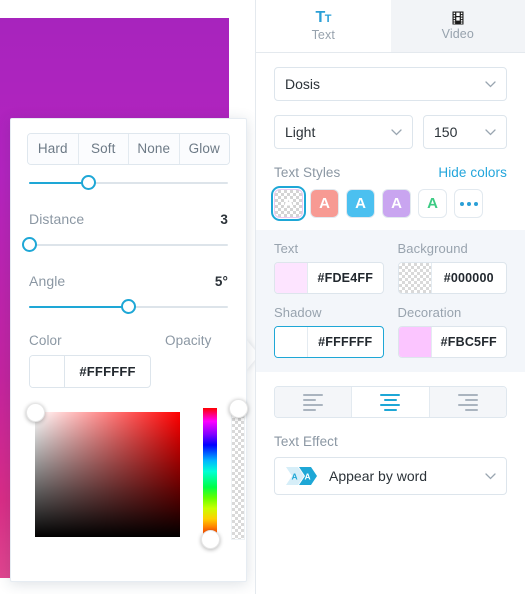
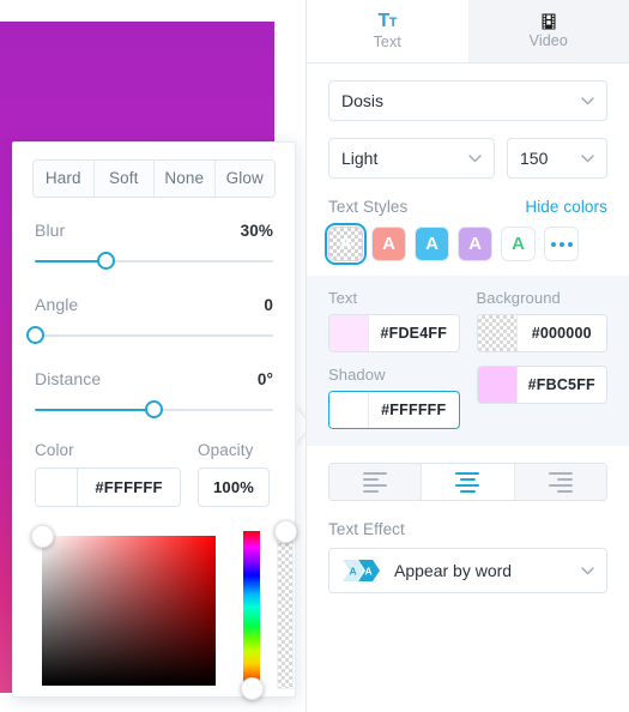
  Hard
  Soft
  None
  Glow
+ Blur
+ 30%
- Distance
+ Angle
- 3
+ 0
- Angle
+ Distance
- 5°
+ 0°
  Color
  #FFFFFF
  Opacity
+ 100%
  TT
  Text
  Video
  Dosis
  Light
  150
  Text Styles
  Hide colors
  A
  A
  A
  A
  A
  Text
  #FDE4FF
  Background
  #000000
  Shadow
  #FFFFFF
- Decoration
  #FBC5FF
  Text Effect
  A
  A
  Appear by word
